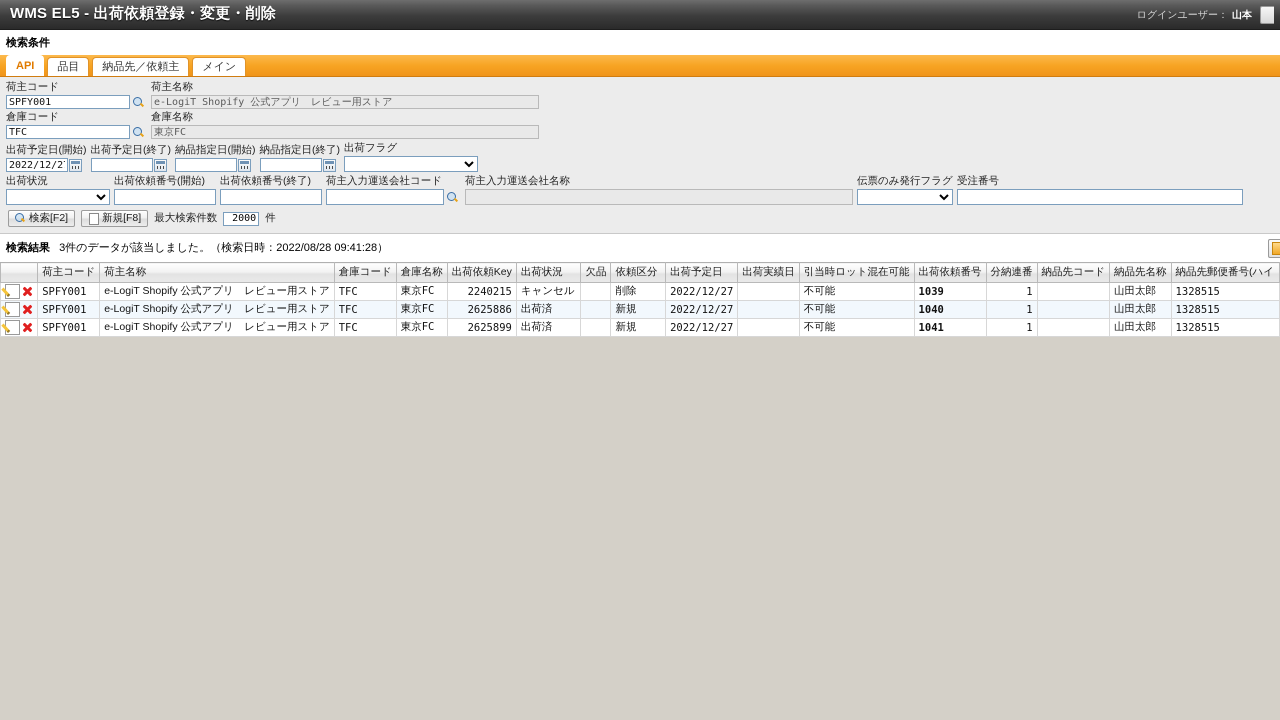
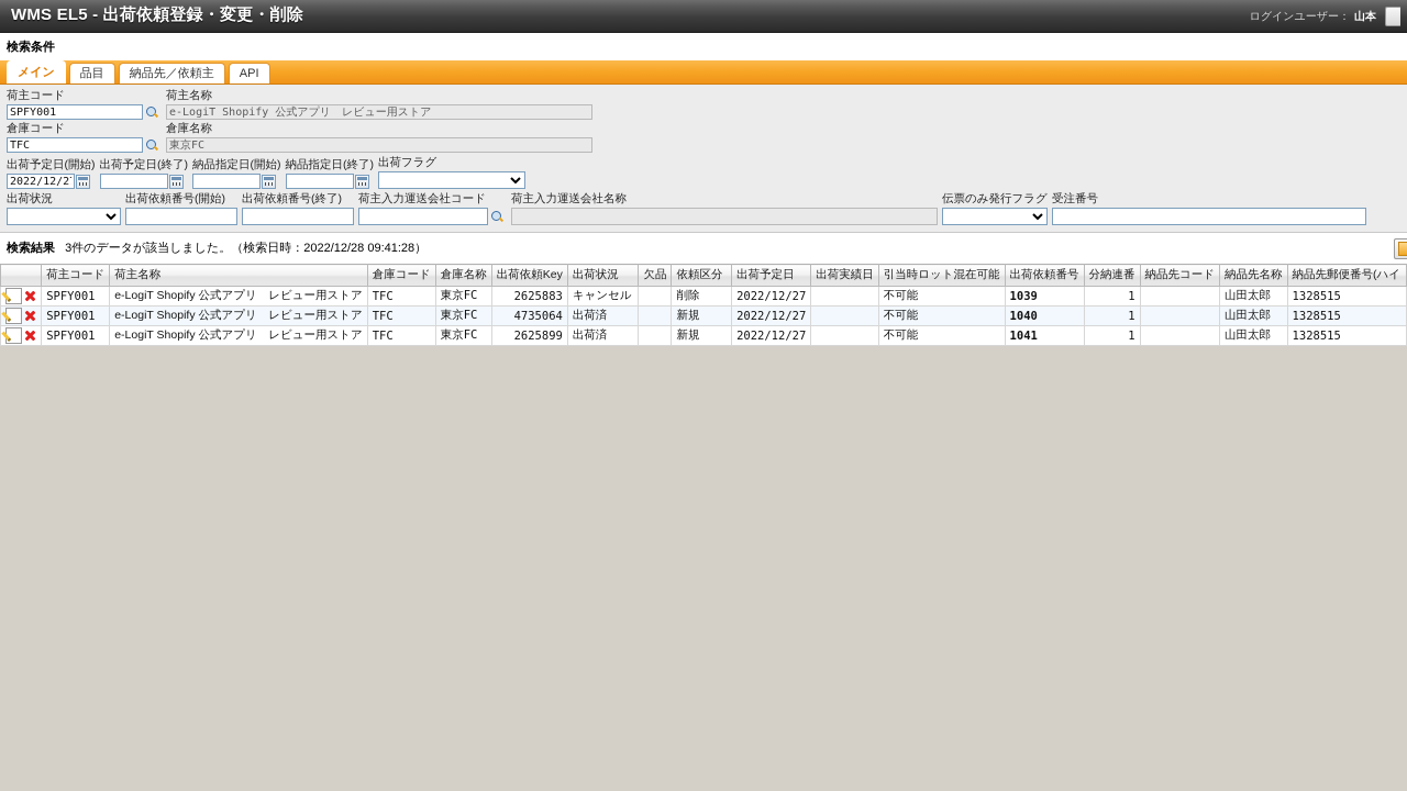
  WMS EL5 - 出荷依頼登録・変更・削除
  ログインユーザー：
  山本
  検索条件
- API
+ メイン
  品目
  納品先／依頼主
- メイン
+ API
  荷主コード
  SPFY001
  荷主名称
  e-LogiT Shopify 公式アプリ レビュー用ストア
  倉庫コード
  TFC
  倉庫名称
  東京FC
  出荷予定日(開始)
  2022/12/2
  出荷予定日(終了)
  納品指定日(開始)
  納品指定日(終了)
  出荷フラグ
  出荷状況
  出荷依頼番号(開始)
  出荷依頼番号(終了)
  荷主入力運送会社コード
  荷主入力運送会社名称
  伝票のみ発行フラグ
  受注番号
- 検索[F2]
- 新規[F8]
- 最大検索件数
- 2000
- 件
- 検索結果 3件のデータが該当しました。（検索日時：2022/08/28 09:41:28）
+ 検索結果 3件のデータが該当しました。（検索日時：2022/12/28 09:41:28）
  	荷主コード	荷主名称	倉庫コード	倉庫名称	出荷依頼Key	出荷状況	欠品	依頼区分	出荷予定日	出荷実績日	引当時ロット混在可能	出荷依頼番号	分納連番	納品先コード	納品先名称	納品先郵便番号(ハイ
- 	SPFY001	e-LogiT Shopify 公式アプリ レビュー用ストア	TFC	東京FC	2240215	キャンセル		削除	2022/12/27		不可能	1039	1		山田太郎	1328515
+ 	SPFY001	e-LogiT Shopify 公式アプリ レビュー用ストア	TFC	東京FC	2625883	キャンセル		削除	2022/12/27		不可能	1039	1		山田太郎	1328515
- 	SPFY001	e-LogiT Shopify 公式アプリ レビュー用ストア	TFC	東京FC	2625886	出荷済		新規	2022/12/27		不可能	1040	1		山田太郎	1328515
+ 	SPFY001	e-LogiT Shopify 公式アプリ レビュー用ストア	TFC	東京FC	4735064	出荷済		新規	2022/12/27		不可能	1040	1		山田太郎	1328515
  	SPFY001	e-LogiT Shopify 公式アプリ レビュー用ストア	TFC	東京FC	2625899	出荷済		新規	2022/12/27		不可能	1041	1		山田太郎	1328515
